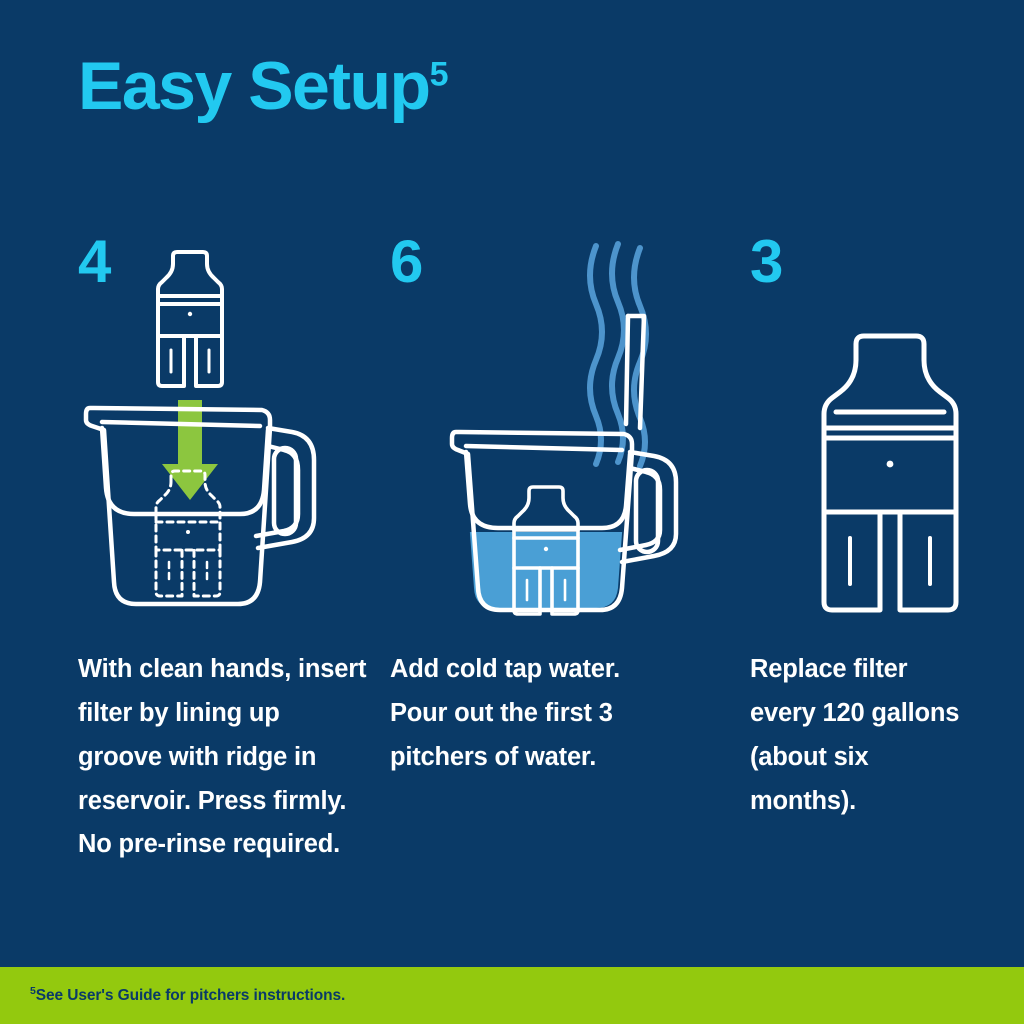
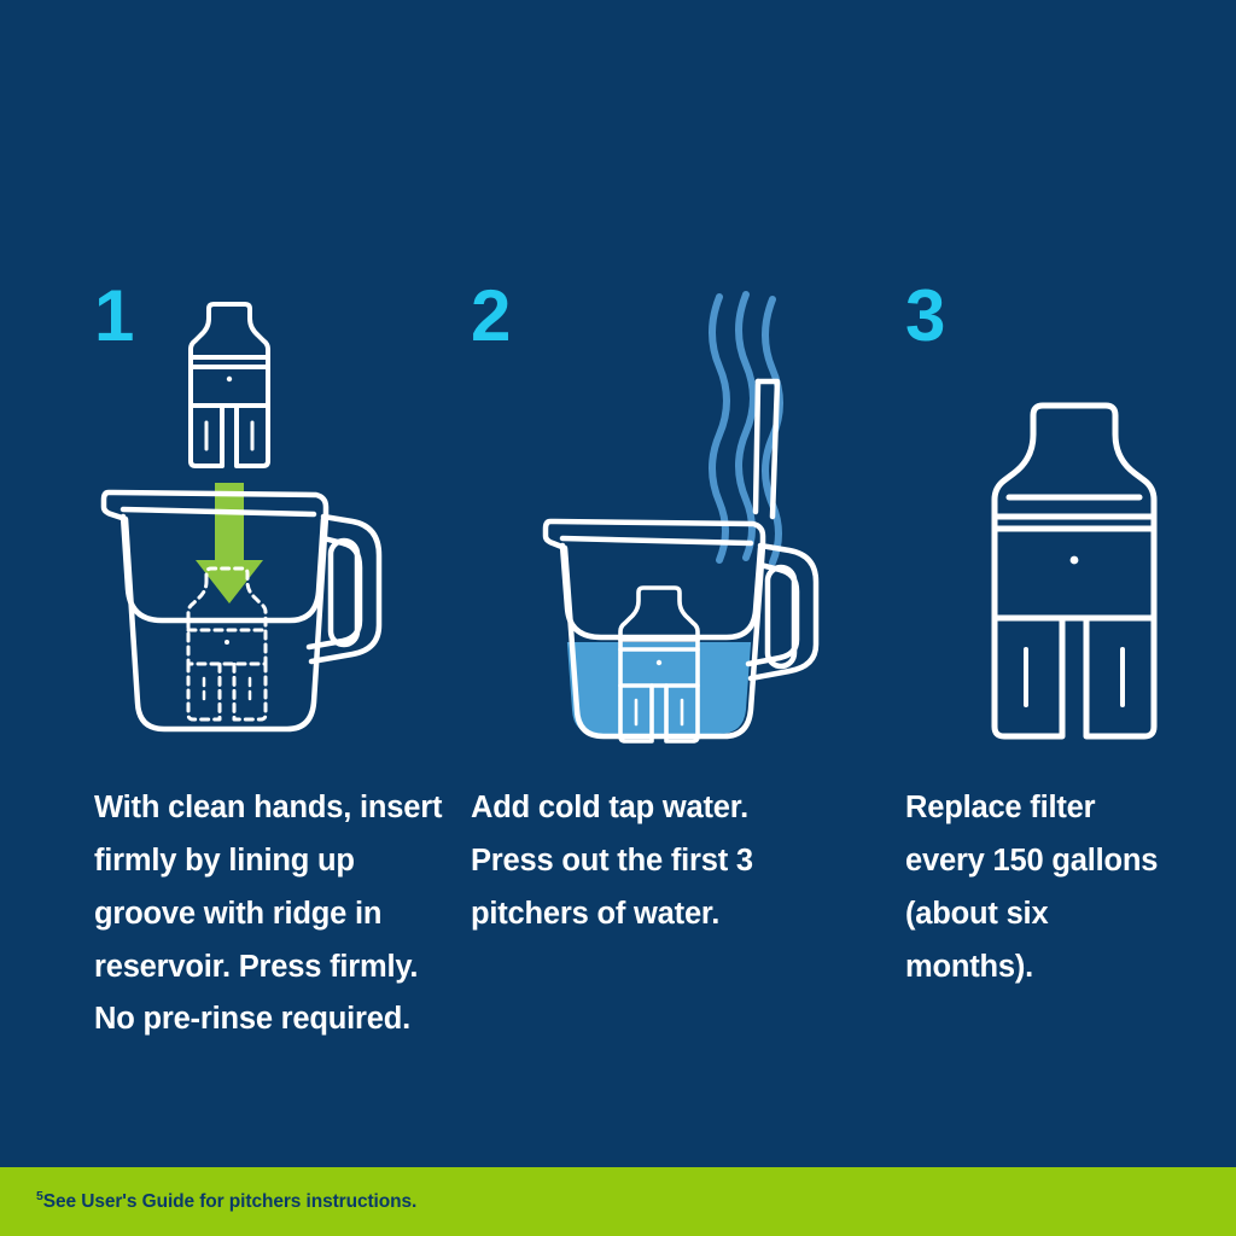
- Easy Setup5
- 4
+ 1
- With clean hands, insert filter by lining up groove with ridge in reservoir. Press firmly. No pre-rinse required.
+ With clean hands, insert firmly by lining up groove with ridge in reservoir. Press firmly. No pre-rinse required.
- 6
+ 2
- Add cold tap water. Pour out the first 3 pitchers of water.
+ Add cold tap water. Press out the first 3 pitchers of water.
  3
- Replace filter every 120 gallons (about six months).
+ Replace filter every 150 gallons (about six months).
  5See User's Guide for pitchers instructions.
